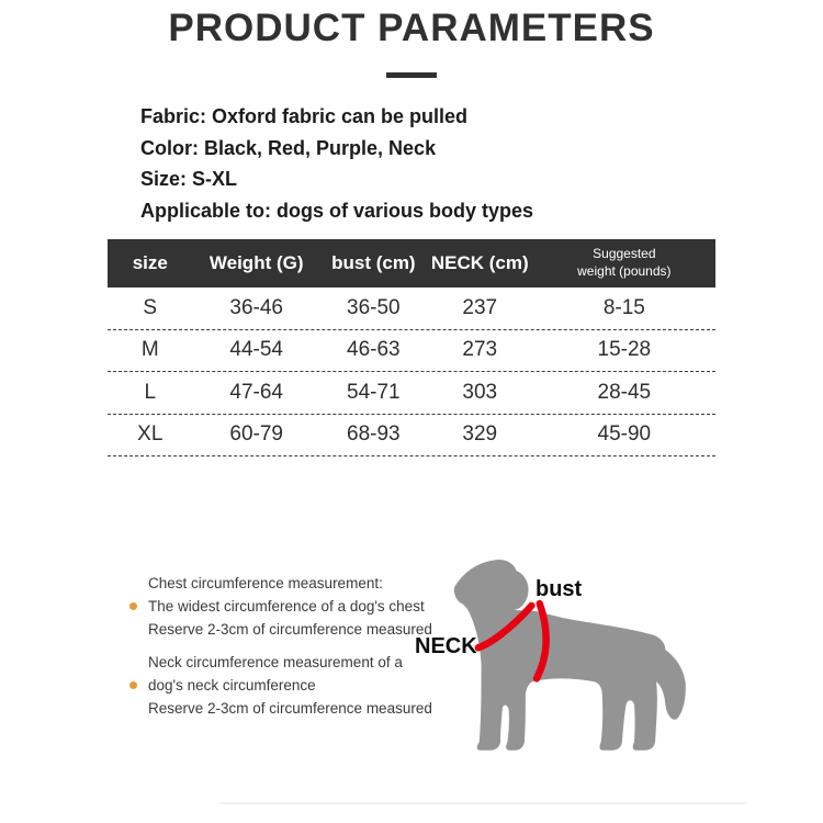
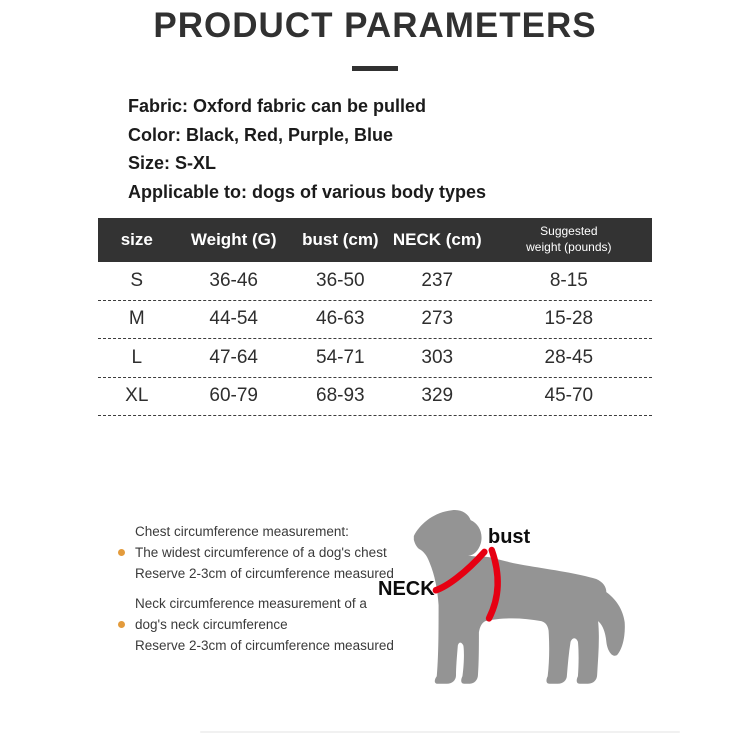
  PRODUCT PARAMETERS
  Fabric: Oxford fabric can be pulled
- Color: Black, Red, Purple, Neck
+ Color: Black, Red, Purple, Blue
  Size: S-XL
  Applicable to: dogs of various body types
  size
  Weight (G)
  bust (cm)
  NECK (cm)
  Suggested
  weight (pounds)
  S
  36-46
  36-50
  237
  8-15
  M
  44-54
  46-63
  273
  15-28
  L
  47-64
  54-71
  303
  28-45
  XL
  60-79
  68-93
  329
- 45-90
+ 45-70
  Chest circumference measurement:
  The widest circumference of a dog's chest
  Reserve 2-3cm of circumference measured
  Neck circumference measurement of a
  dog's neck circumference
  Reserve 2-3cm of circumference measured
  bust
  NECK
